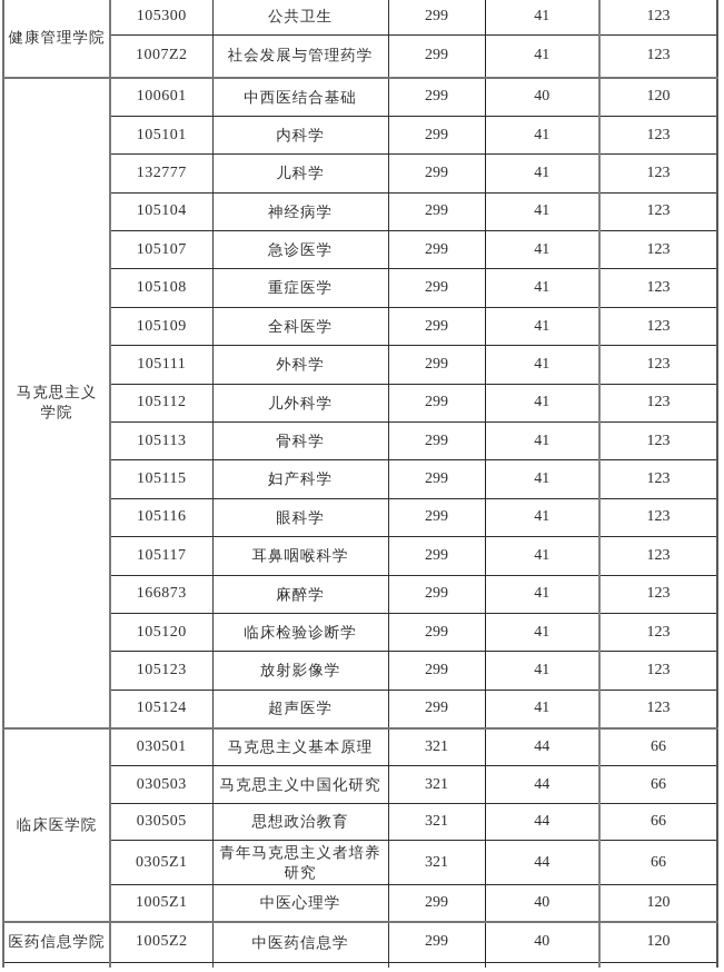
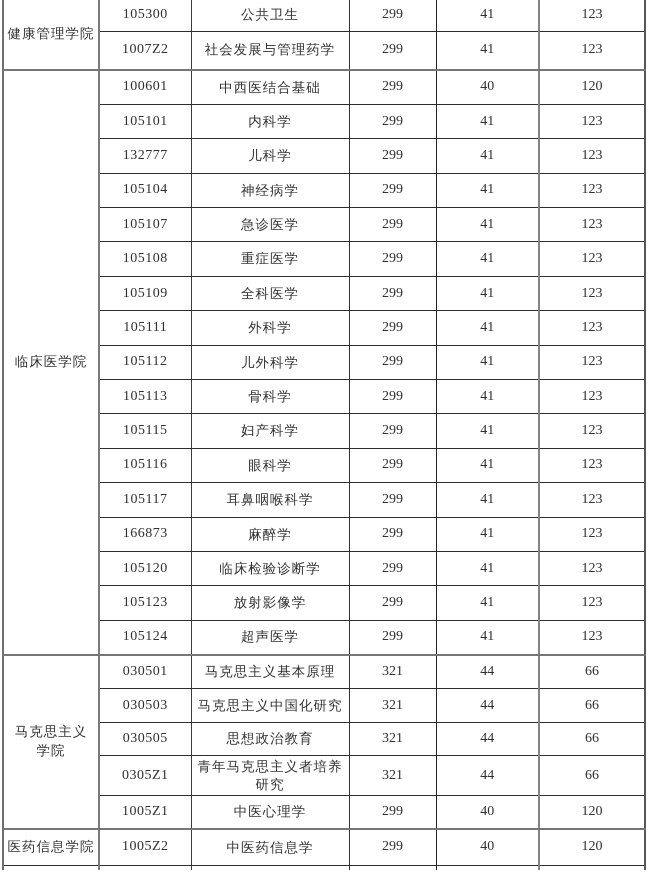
  健康管理学院	105300	公共卫生	299	41	123
  1007Z2	社会发展与管理药学	299	41	123
- 马克思主义 学院	100601	中西医结合基础	299	40	120
+ 临床医学院	100601	中西医结合基础	299	40	120
  105101	内科学	299	41	123
  132777	儿科学	299	41	123
  105104	神经病学	299	41	123
  105107	急诊医学	299	41	123
  105108	重症医学	299	41	123
  105109	全科医学	299	41	123
  105111	外科学	299	41	123
  105112	儿外科学	299	41	123
  105113	骨科学	299	41	123
  105115	妇产科学	299	41	123
  105116	眼科学	299	41	123
  105117	耳鼻咽喉科学	299	41	123
  166873	麻醉学	299	41	123
  105120	临床检验诊断学	299	41	123
  105123	放射影像学	299	41	123
  105124	超声医学	299	41	123
- 临床医学院	030501	马克思主义基本原理	321	44	66
+ 马克思主义 学院	030501	马克思主义基本原理	321	44	66
  030503	马克思主义中国化研究	321	44	66
  030505	思想政治教育	321	44	66
  0305Z1	青年马克思主义者培养 研究	321	44	66
  1005Z1	中医心理学	299	40	120
  医药信息学院	1005Z2	中医药信息学	299	40	120
